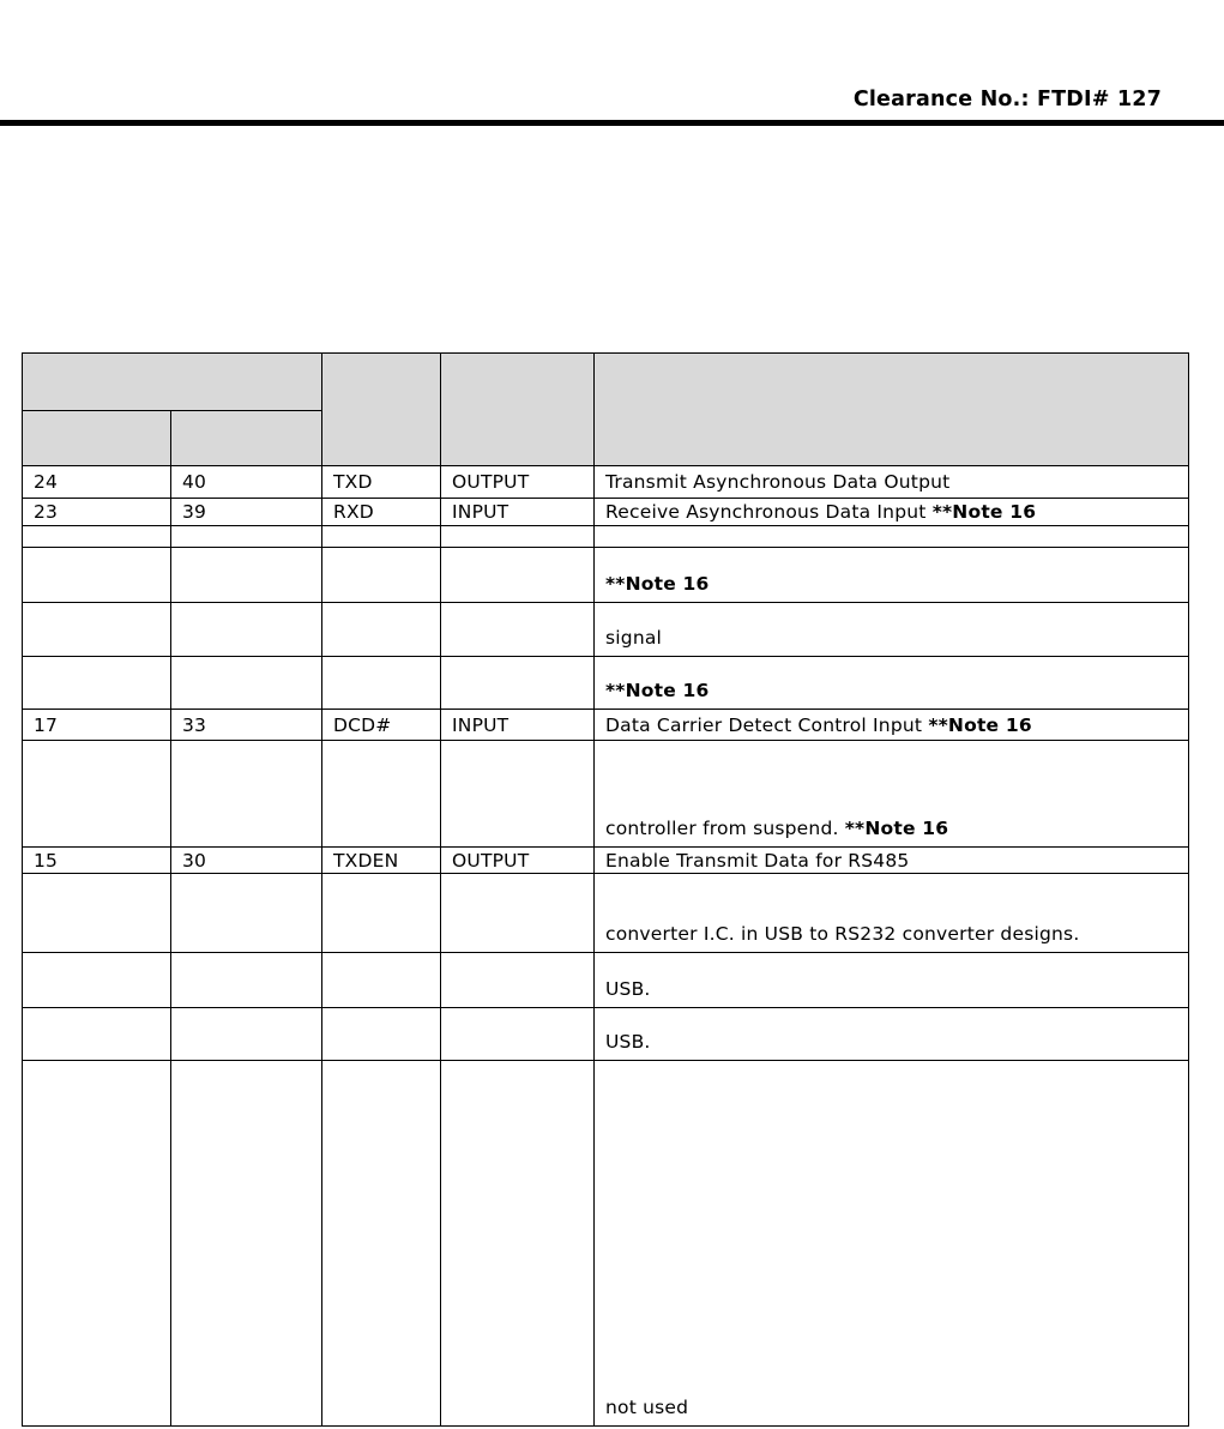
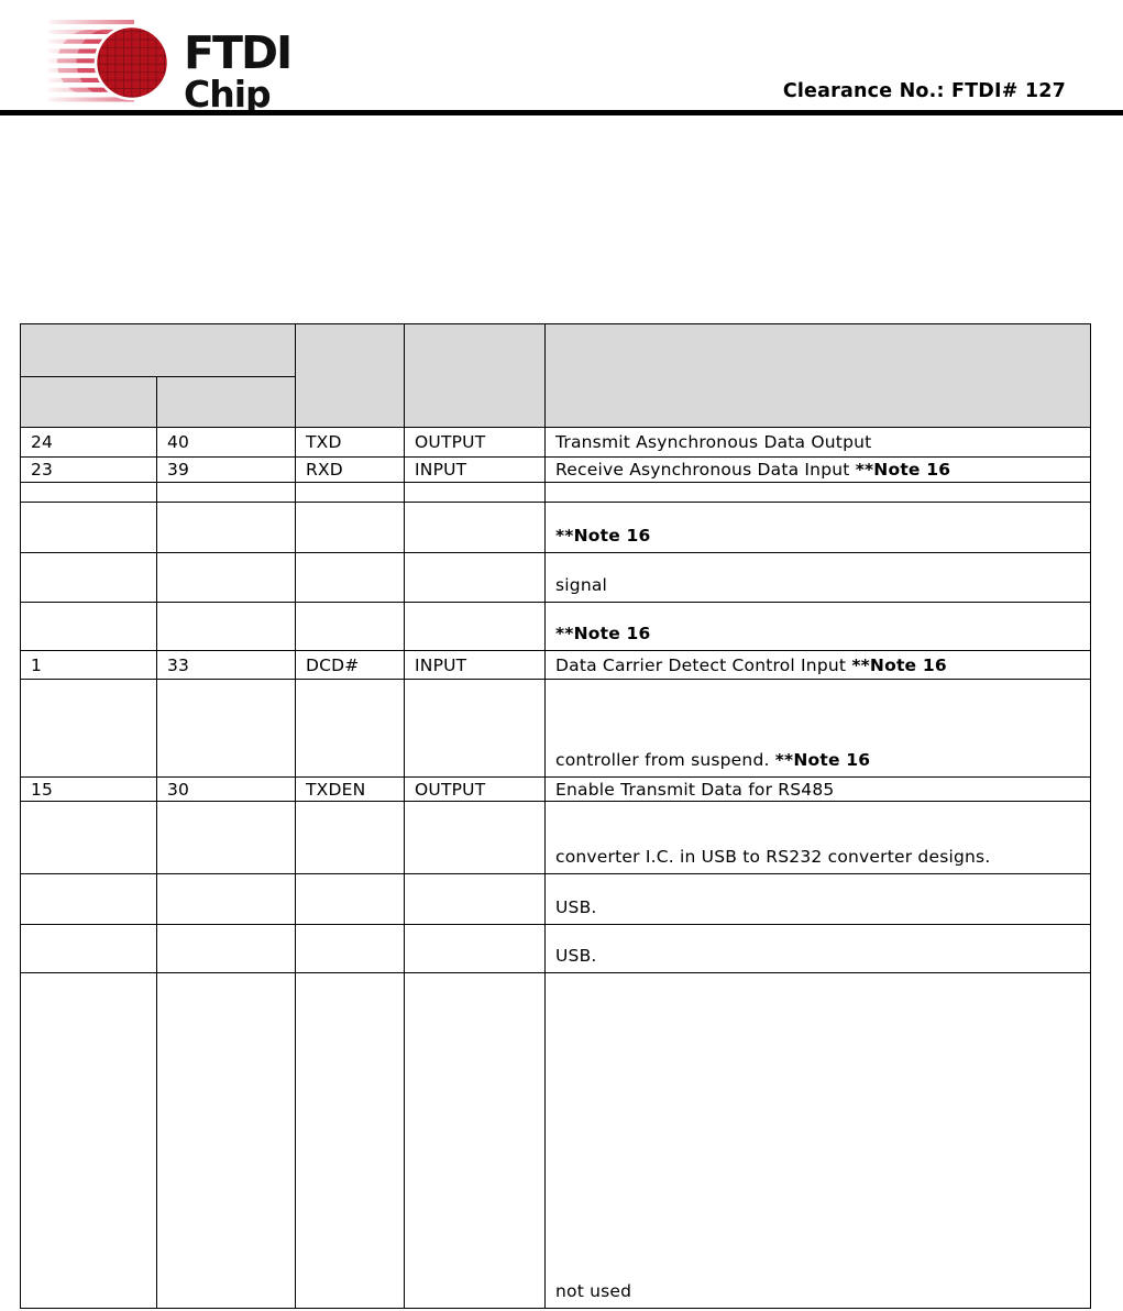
+ FTDI
+ Chip
  Clearance No.: FTDI# 127
  24	40	TXD	OUTPUT	Transmit Asynchronous Data Output
  23	39	RXD	INPUT	Receive Asynchronous Data Input **Note 16
  				**Note 16
  				signal
  				**Note 16
- 17	33	DCD#	INPUT	Data Carrier Detect Control Input **Note 16
+ 1	33	DCD#	INPUT	Data Carrier Detect Control Input **Note 16
  				controller from suspend. **Note 16
  15	30	TXDEN	OUTPUT	Enable Transmit Data for RS485
  				converter I.C. in USB to RS232 converter designs.
  				USB.
  				USB.
  				not used
